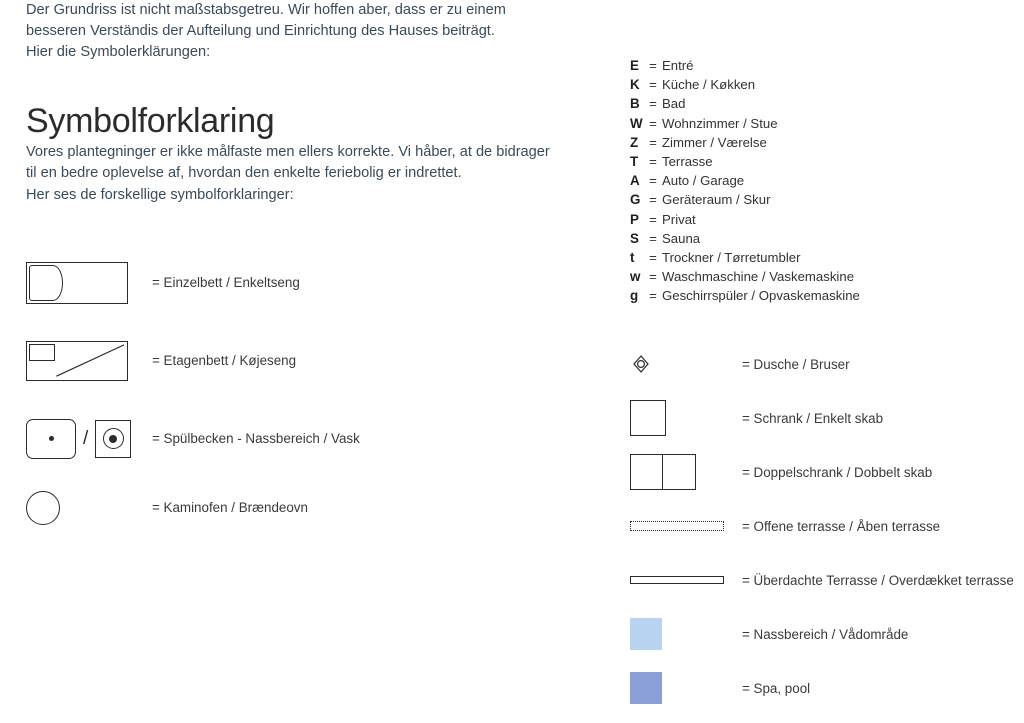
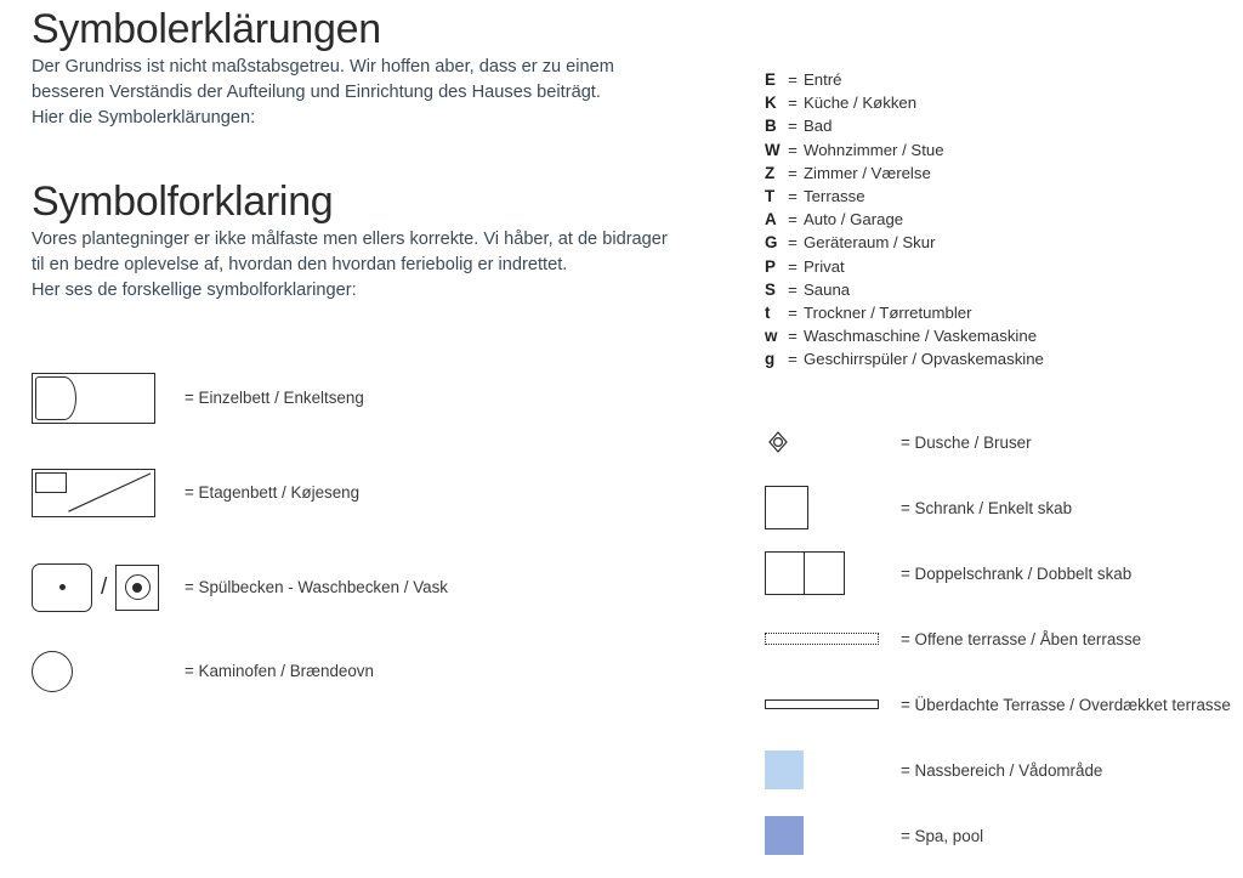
+ Symbolerklärungen
  Der Grundriss ist nicht maßstabsgetreu. Wir hoffen aber, dass er zu einem
  besseren Verständis der Aufteilung und Einrichtung des Hauses beiträgt.
  Hier die Symbolerklärungen:
  Symbolforklaring
  Vores plantegninger er ikke målfaste men ellers korrekte. Vi håber, at de bidrager
- til en bedre oplevelse af, hvordan den enkelte feriebolig er indrettet.
+ til en bedre oplevelse af, hvordan den hvordan feriebolig er indrettet.
  Her ses de forskellige symbolforklaringer:
  = Einzelbett / Enkeltseng
  = Etagenbett / Køjeseng
  /
- = Spülbecken - Nassbereich / Vask
+ = Spülbecken - Waschbecken / Vask
  = Kaminofen / Brændeovn
  E
  =
  Entré
  K
  =
  Küche / Køkken
  B
  =
  Bad
  W
  =
  Wohnzimmer / Stue
  Z
  =
  Zimmer / Værelse
  T
  =
  Terrasse
  A
  =
  Auto / Garage
  G
  =
  Geräteraum / Skur
  P
  =
  Privat
  S
  =
  Sauna
  t
  =
  Trockner / Tørretumbler
  w
  =
  Waschmaschine / Vaskemaskine
  g
  =
  Geschirrspüler / Opvaskemaskine
  = Dusche / Bruser
  = Schrank / Enkelt skab
  = Doppelschrank / Dobbelt skab
  = Offene terrasse / Åben terrasse
  = Überdachte Terrasse / Overdækket terrasse
  = Nassbereich / Vådområde
  = Spa, pool
